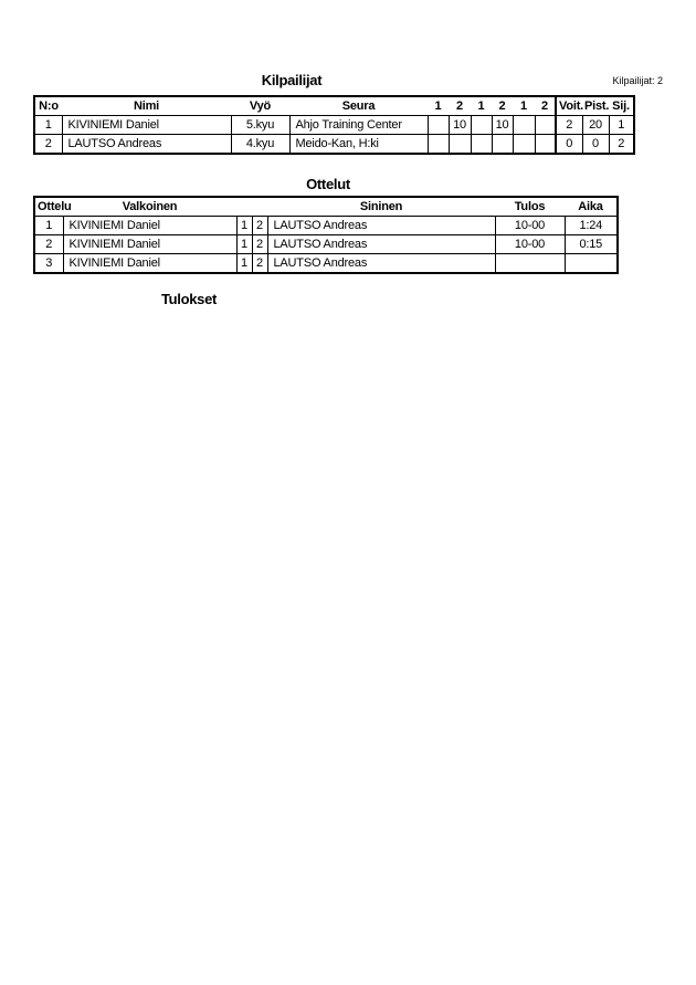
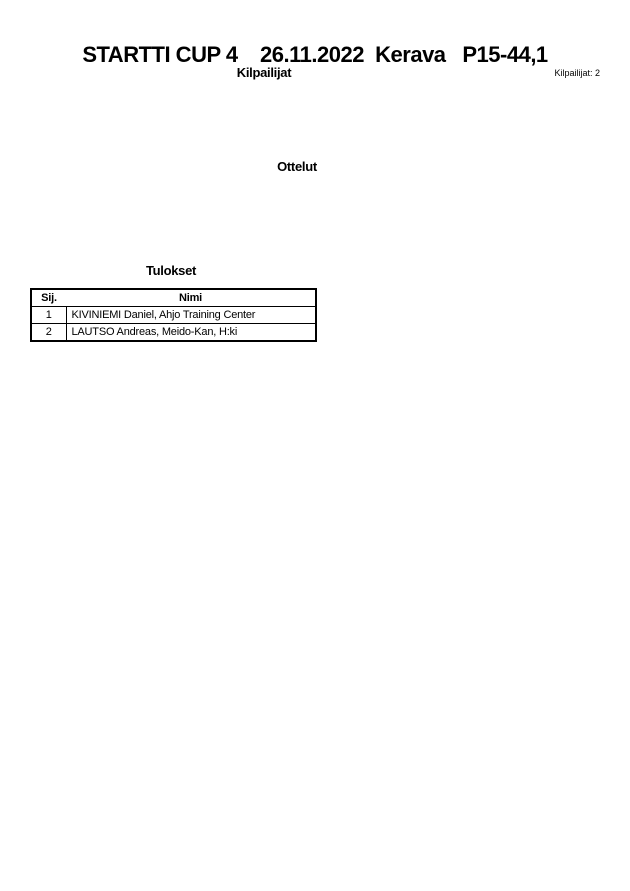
+ STARTTI CUP 4 26.11.2022 Kerava P15-44,1
  Kilpailijat
  Kilpailijat: 2
- N:o	Nimi	Vyö	Seura	1	2	1	2	1	2	Voit.	Pist.	Sij.
- 1	KIVINIEMI Daniel	5.kyu	Ahjo Training Center		10		10			2	20	1
- 2	LAUTSO Andreas	4.kyu	Meido-Kan, H:ki							0	0	2
  Ottelut
- Ottelu	Valkoinen			Sininen	Tulos	Aika
- 1	KIVINIEMI Daniel	1	2	LAUTSO Andreas	10-00	1:24
- 2	KIVINIEMI Daniel	1	2	LAUTSO Andreas	10-00	0:15
- 3	KIVINIEMI Daniel	1	2	LAUTSO Andreas
  Tulokset
+ Sij.	Nimi
+ 1	KIVINIEMI Daniel, Ahjo Training Center
+ 2	LAUTSO Andreas, Meido-Kan, H:ki
